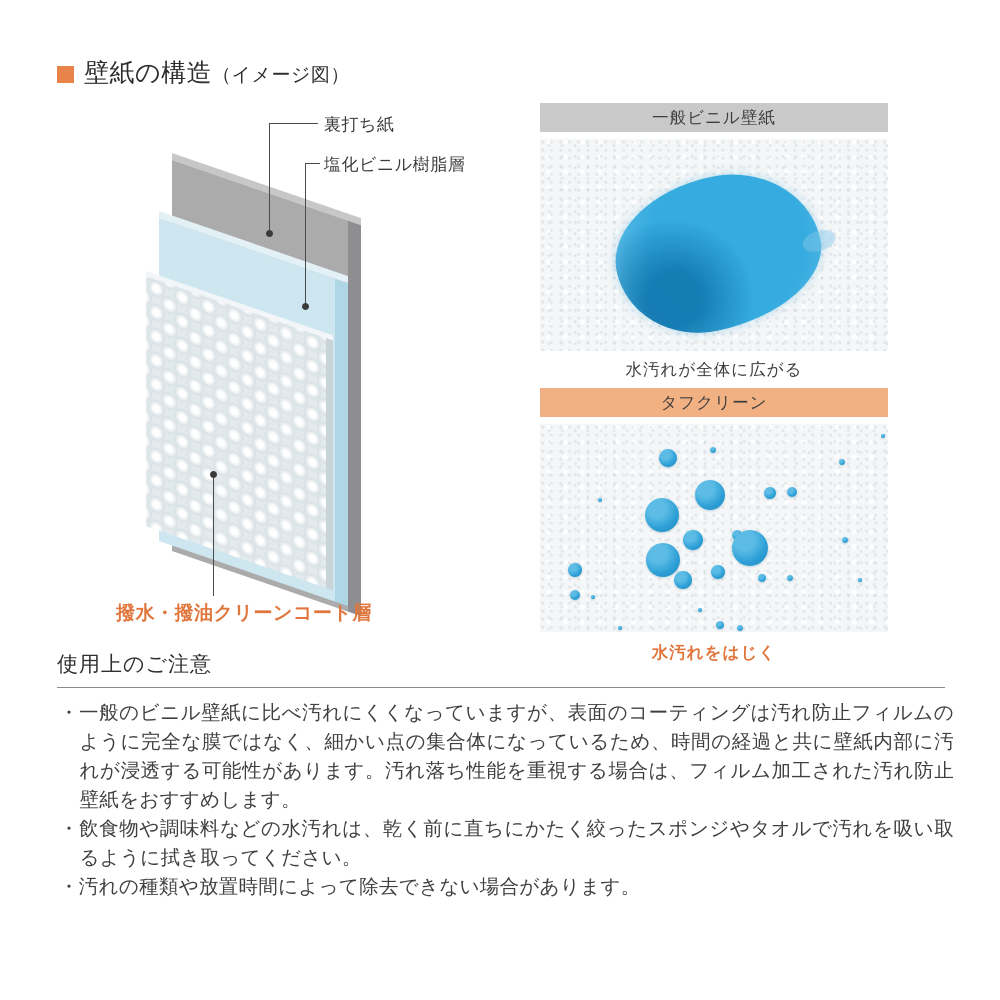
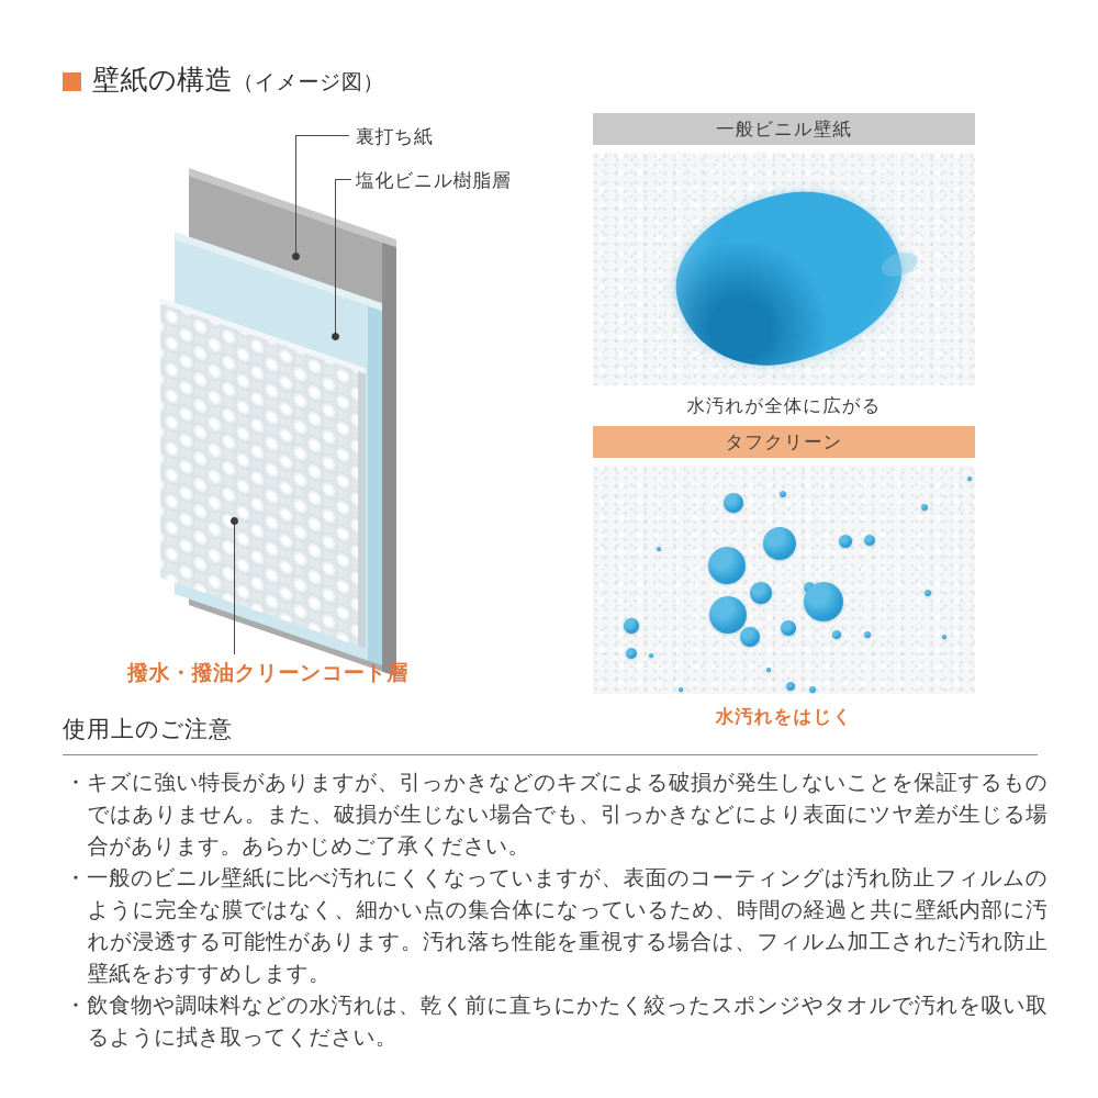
  壁紙の構造（イメージ図）
  裏打ち紙
  塩化ビニル樹脂層
  撥水・撥油クリーンコート層
  一般ビニル壁紙
  水汚れが全体に広がる
  タフクリーン
  水汚れをはじく
  使用上のご注意
+ ・キズに強い特長がありますが、引っかきなどのキズによる破損が発生しないことを保証するものではありません。また、破損が生じない場合でも、引っかきなどにより表面にツヤ差が生じる場合があります。あらかじめご了承ください。
  ・一般のビニル壁紙に比べ汚れにくくなっていますが、表面のコーティングは汚れ防止フィルムのように完全な膜ではなく、細かい点の集合体になっているため、時間の経過と共に壁紙内部に汚れが浸透する可能性があります。汚れ落ち性能を重視する場合は、フィルム加工された汚れ防止壁紙をおすすめします。
  ・飲食物や調味料などの水汚れは、乾く前に直ちにかたく絞ったスポンジやタオルで汚れを吸い取るように拭き取ってください。
- ・汚れの種類や放置時間によって除去できない場合があります。
